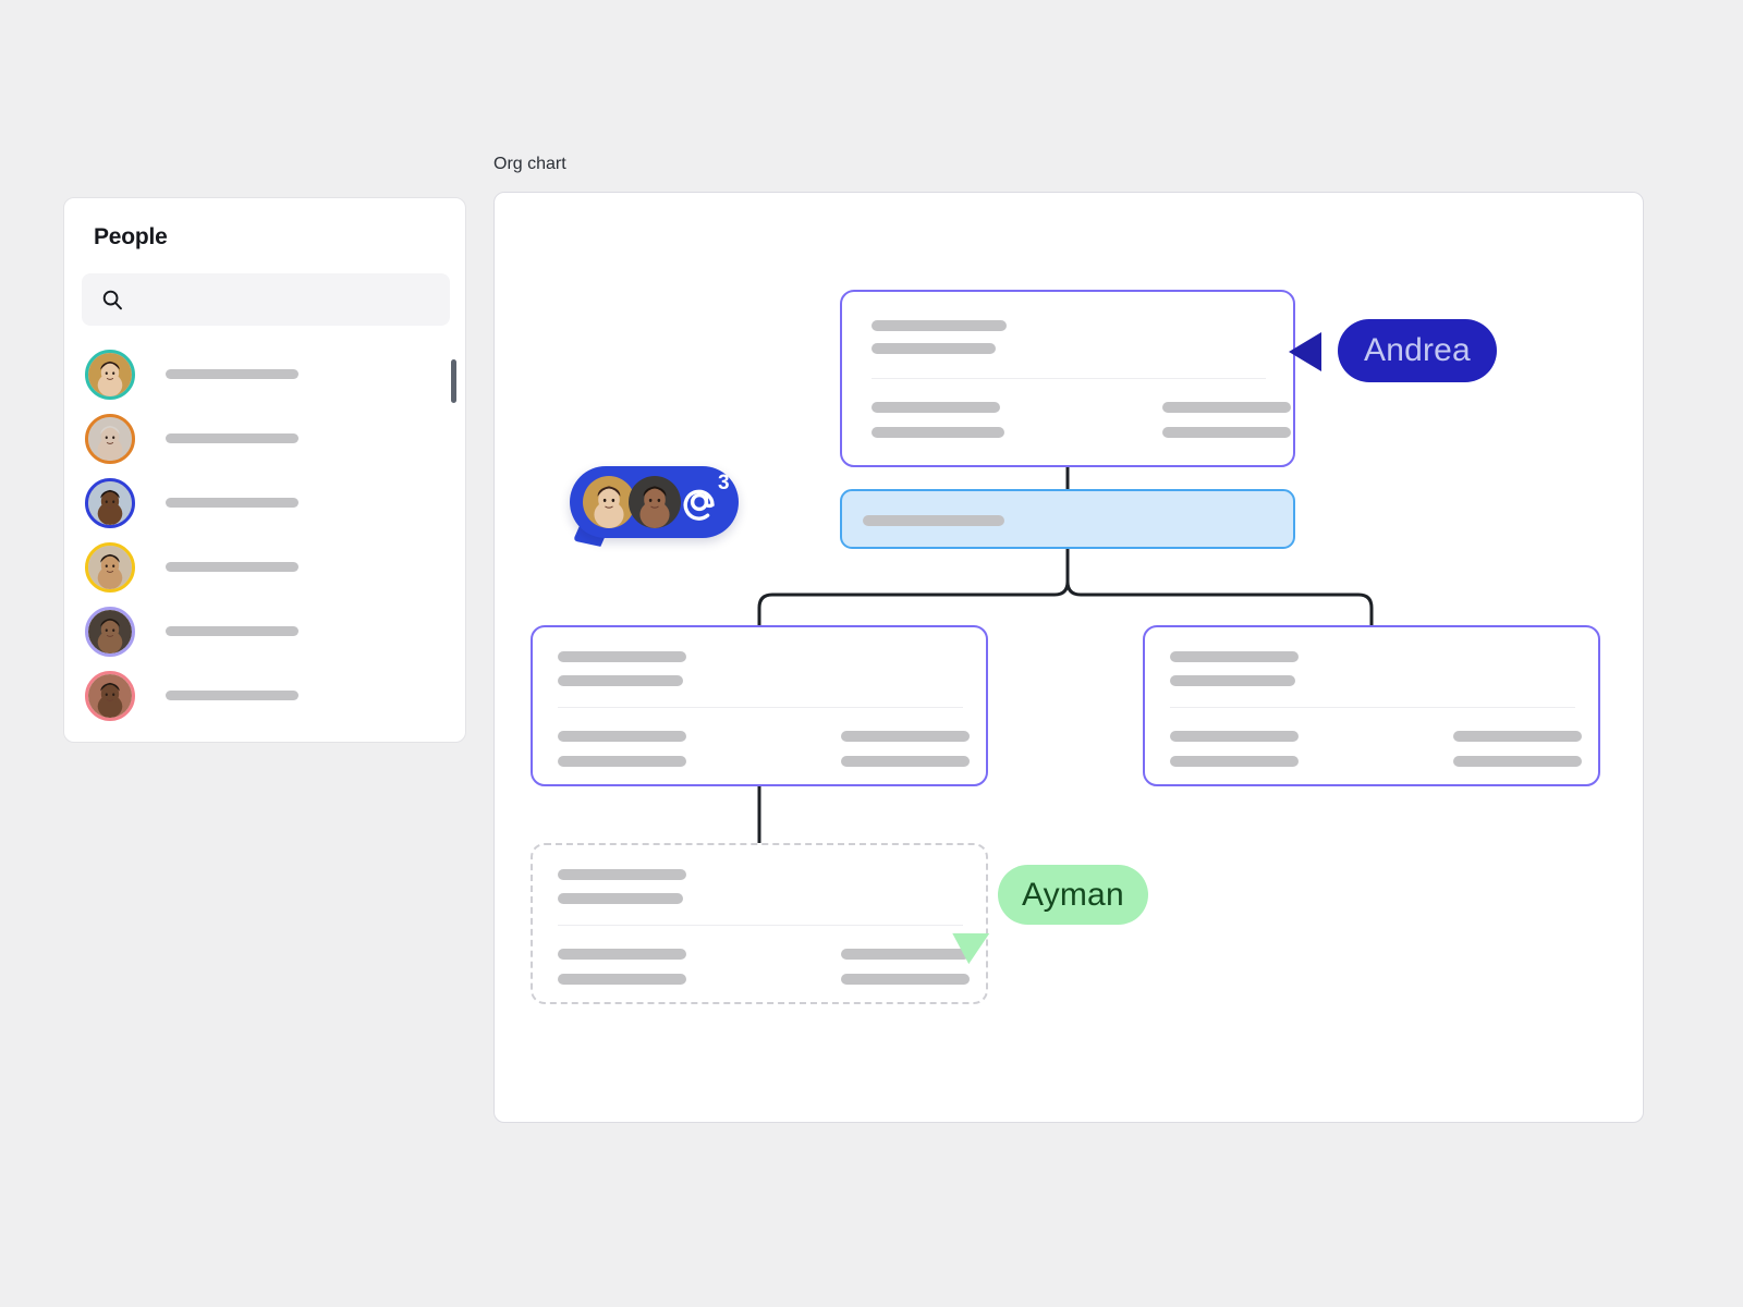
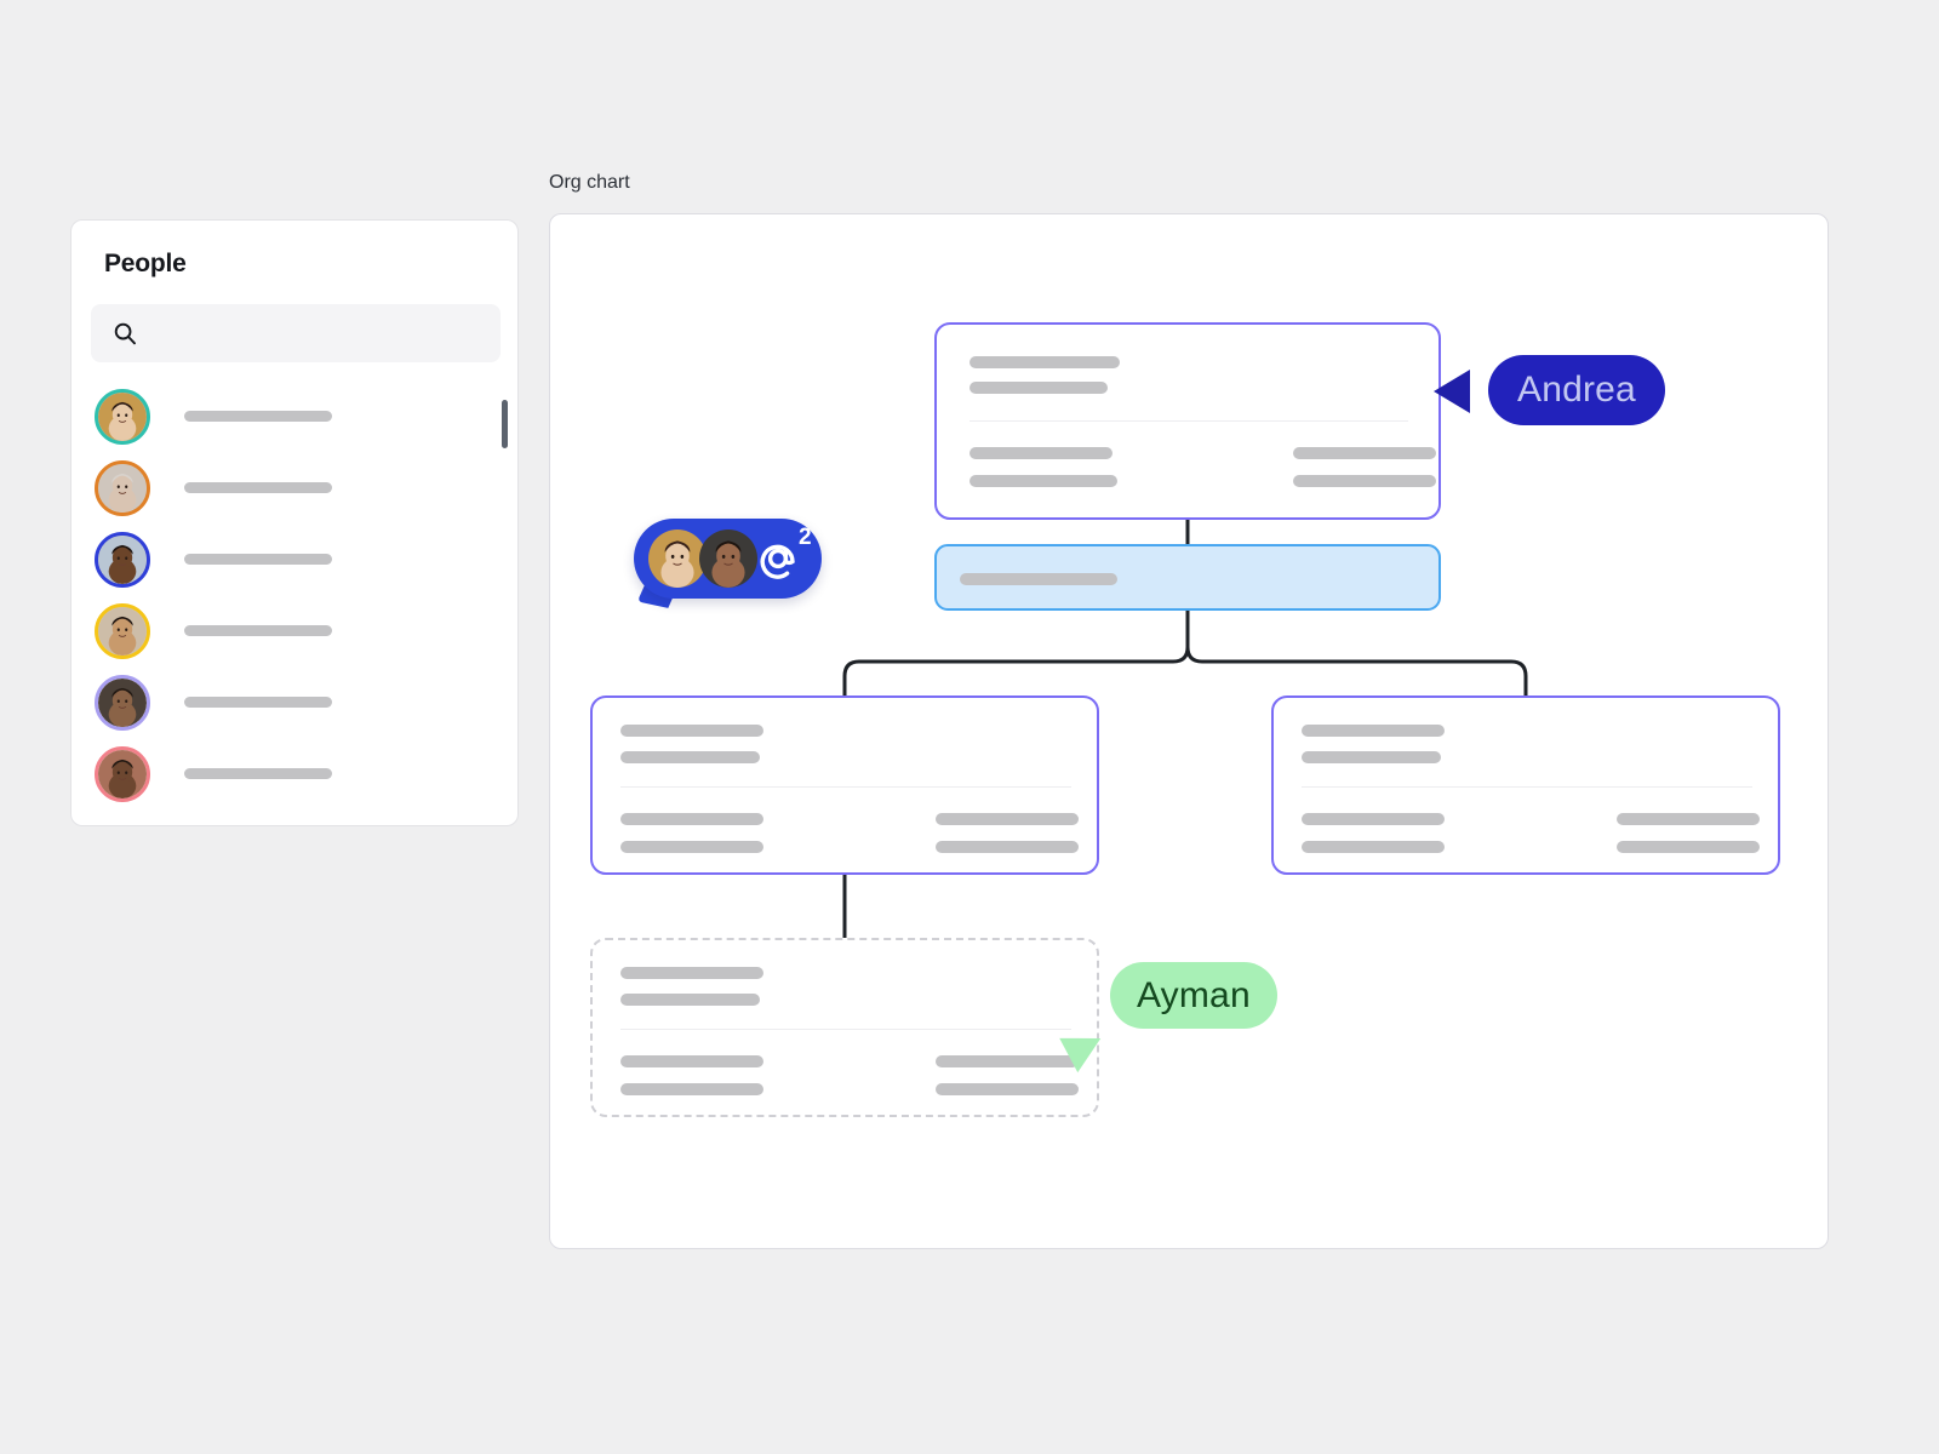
  People
  Org chart
  Andrea
  Ayman
- 3
+ 2
